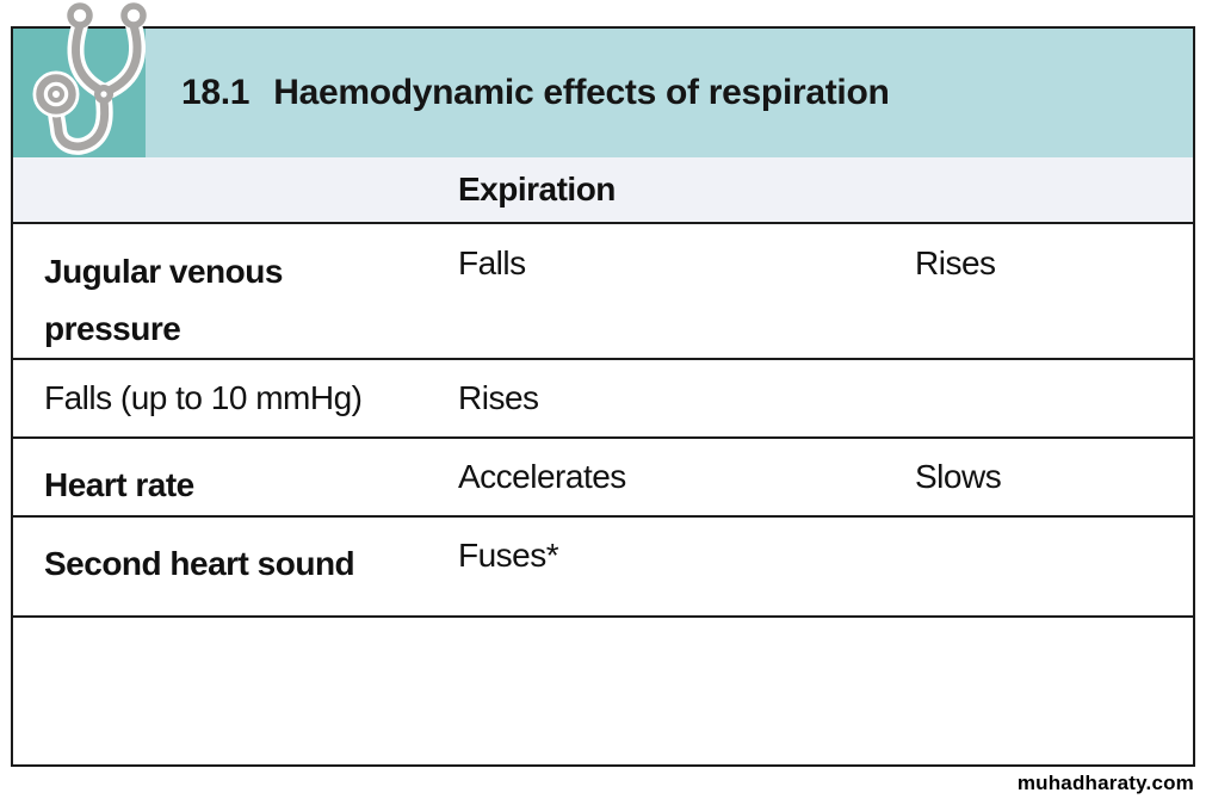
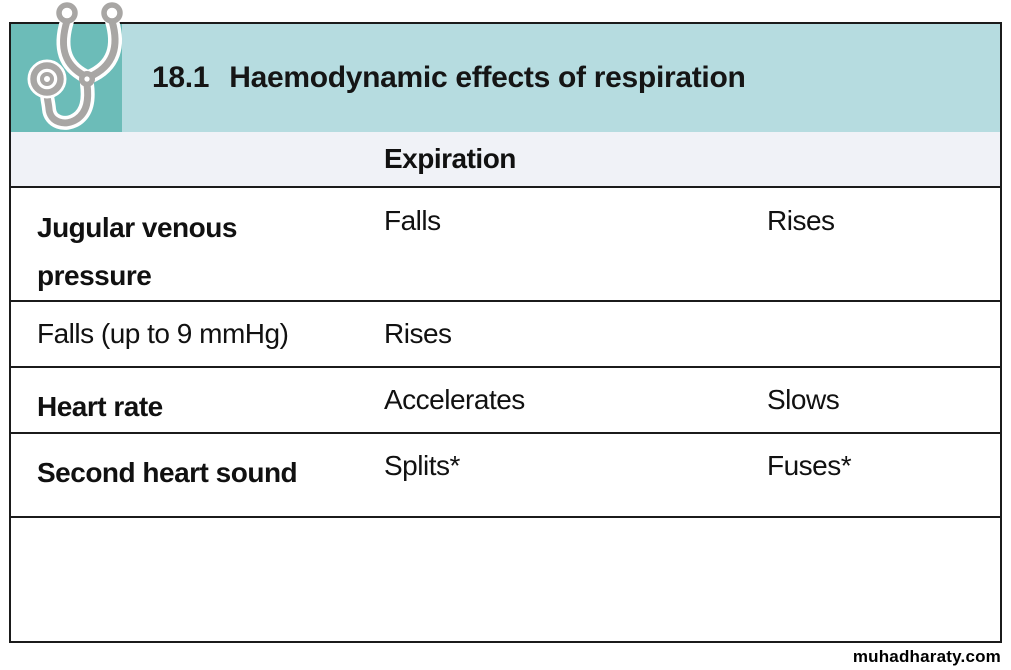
  18.1
  Haemodynamic effects of respiration
  Expiration
  Jugular venous pressure
  Falls
  Rises
- Falls (up to 10 mmHg)
+ Falls (up to 9 mmHg)
  Rises
  Heart rate
  Accelerates
  Slows
  Second heart sound
+ Splits*
  Fuses*
  muhadharaty.com
